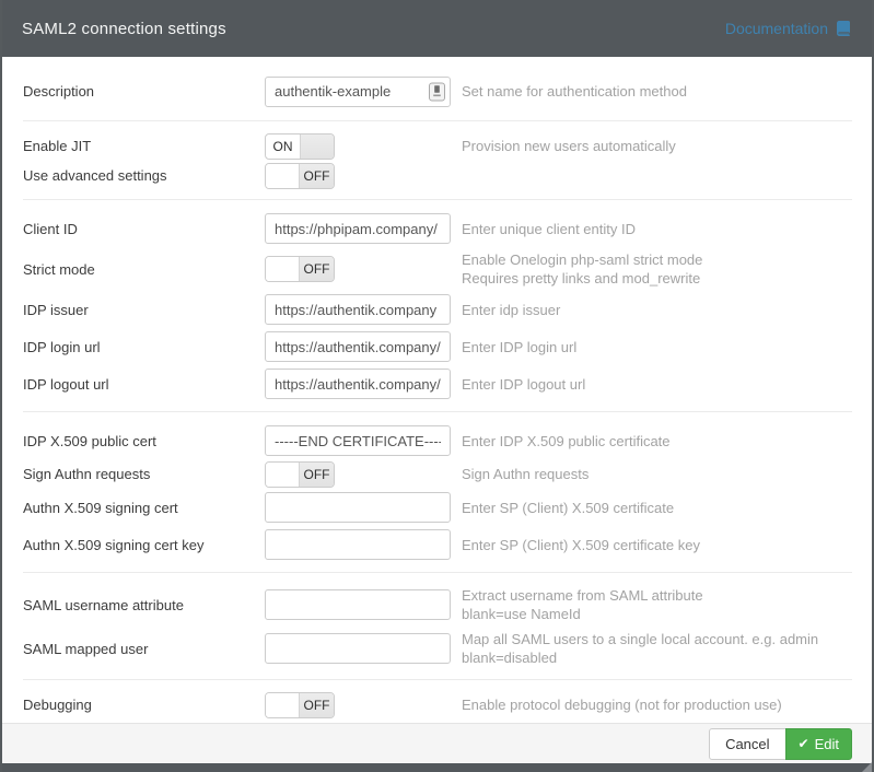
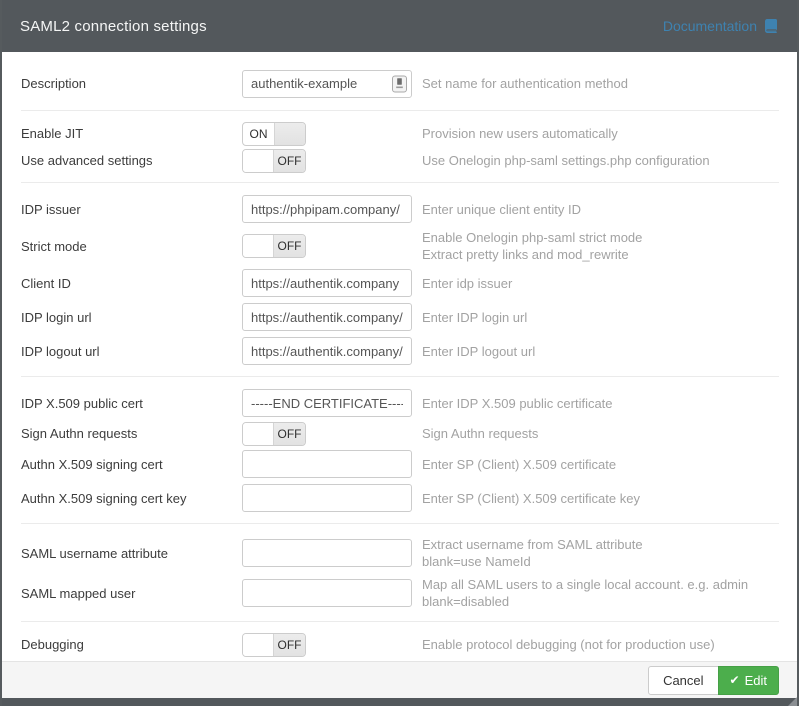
  SAML2 connection settings
  Documentation
  Description
  authentik-example
  Set name for authentication method
  Enable JIT
  ON
  Provision new users automatically
  Use advanced settings
  OFF
+ Use Onelogin php-saml settings.php configuration
- Client ID
+ IDP issuer
  https://phpipam.company/
  Enter unique client entity ID
  Strict mode
  OFF
  Enable Onelogin php-saml strict mode
- Requires pretty links and mod_rewrite
+ Extract pretty links and mod_rewrite
- IDP issuer
+ Client ID
  https://authentik.company
  Enter idp issuer
  IDP login url
  https://authentik.company/
  Enter IDP login url
  IDP logout url
  https://authentik.company/
  Enter IDP logout url
  IDP X.509 public cert
  -----END CERTIFICATE----
  Enter IDP X.509 public certificate
  Sign Authn requests
  OFF
  Sign Authn requests
  Authn X.509 signing cert
  Enter SP (Client) X.509 certificate
  Authn X.509 signing cert key
  Enter SP (Client) X.509 certificate key
  SAML username attribute
  Extract username from SAML attribute
  blank=use NameId
  SAML mapped user
  Map all SAML users to a single local account. e.g. admin
  blank=disabled
  Debugging
  OFF
  Enable protocol debugging (not for production use)
  Cancel
  ✔
  Edit
